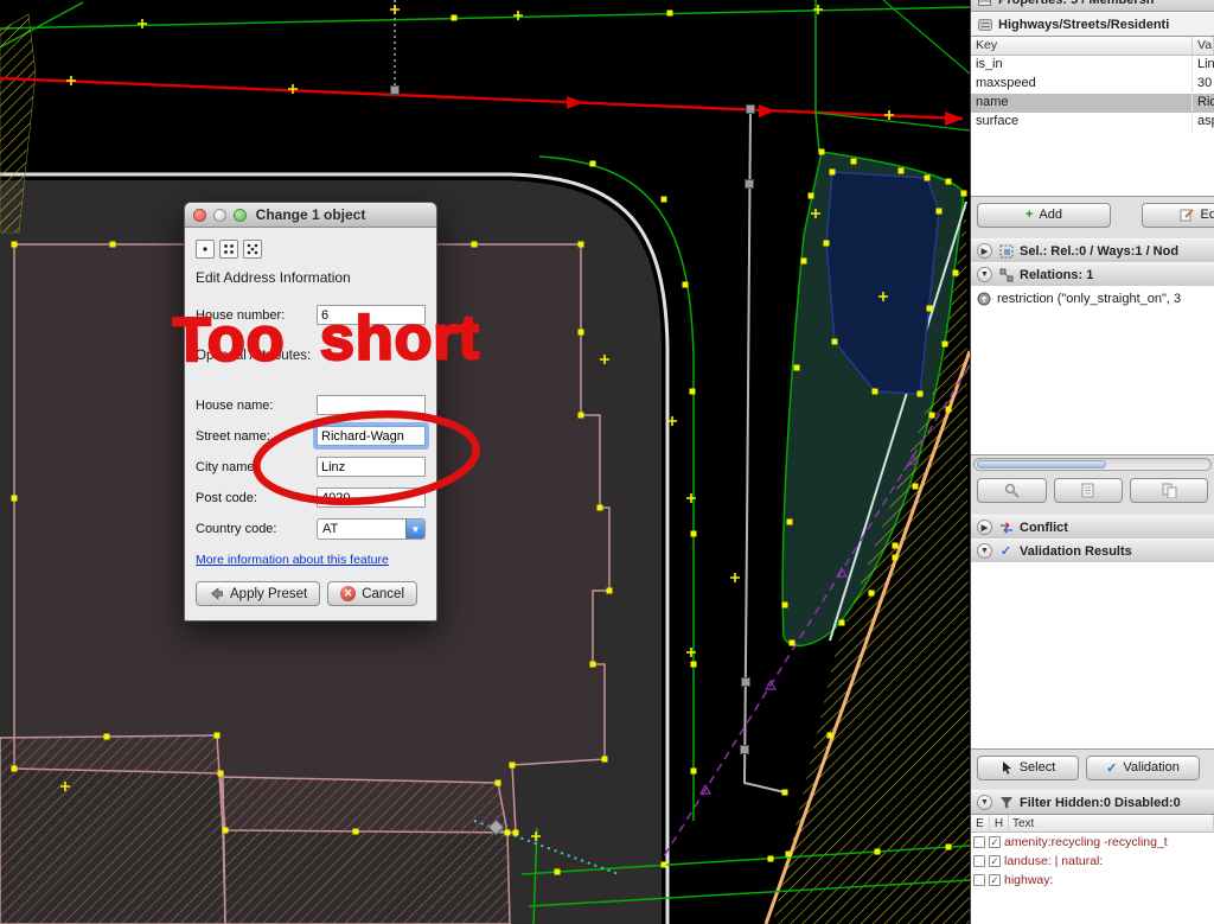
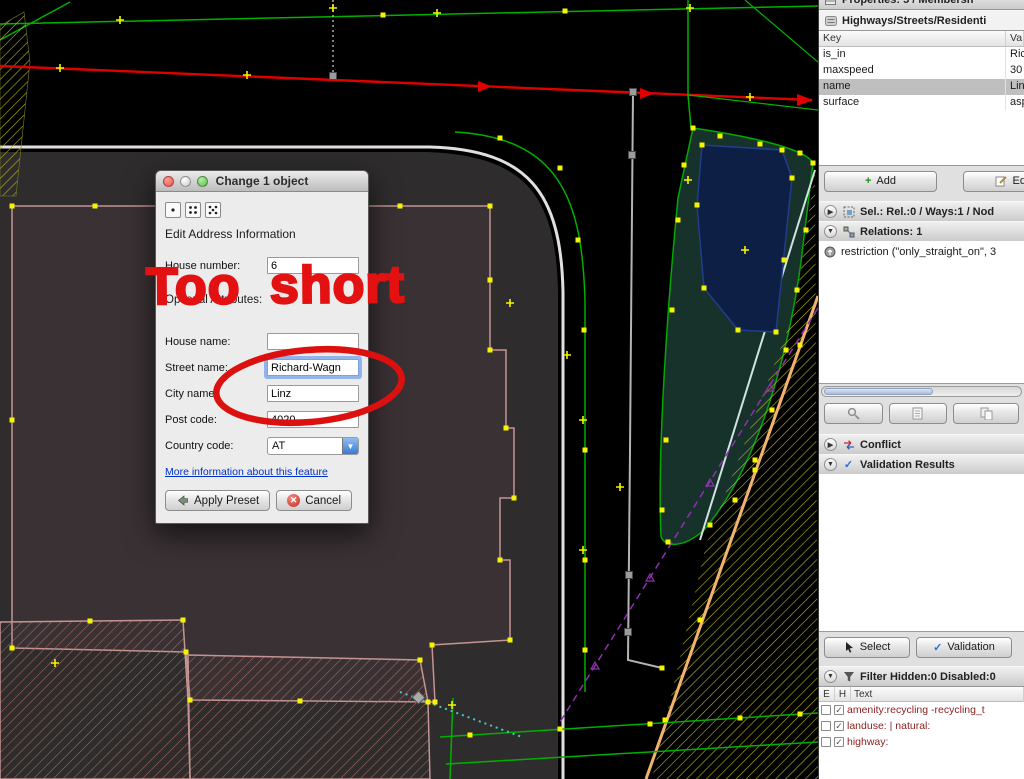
  Change 1 object
  Edit Address Information
  House number:
  6
  Optional Attributes:
  House name:
  Street name:
  Richard-Wagn
  City name
  Linz
  Post code:
  Country code:
  AT
  ▼
  More information about this feature
  Apply Preset
  ✕
  Cancel
  Too short
  Highways/Streets/Residenti
  Key
  Va
  is_in
- Lin
+ Ric
  maxspeed
  30
  name
- Ric
+ Lin
  surface
  +
  Add
  Sel.: Rel.:0 / Ways:1 / Nod
  Relations: 1
  restriction ("only_straight_on", 3
  Conflict
  ✓
  Validation Results
  Select
  ✓
  Validation
  Filter Hidden:0 Disabled:0
  E
  H
  Text
  amenity:recycling -recycling_t
  landuse: | natural:
  highway:
